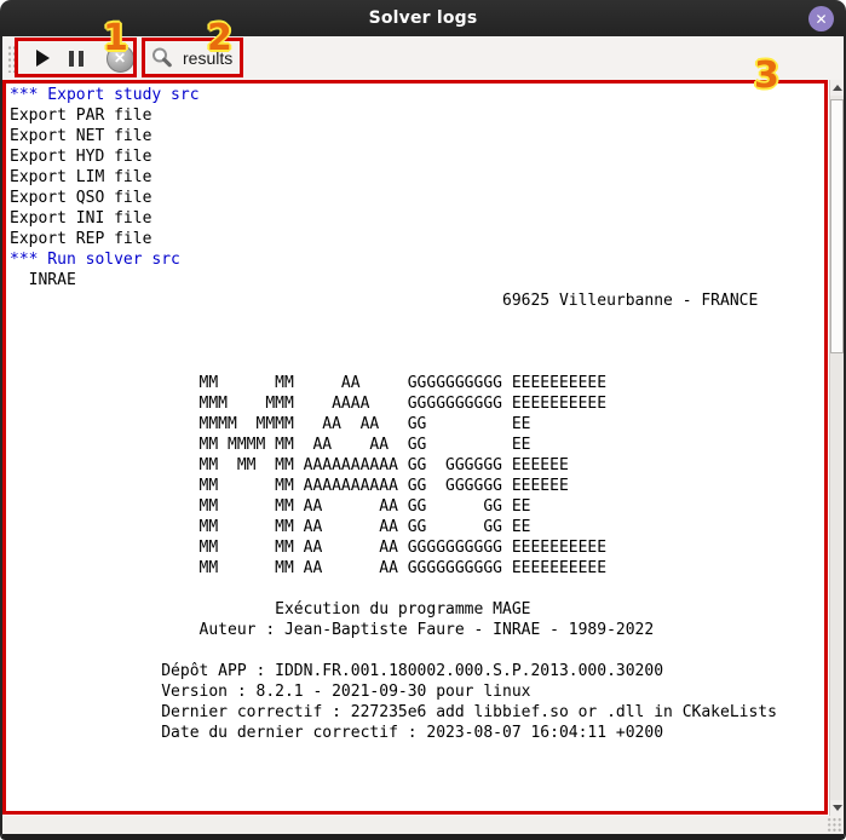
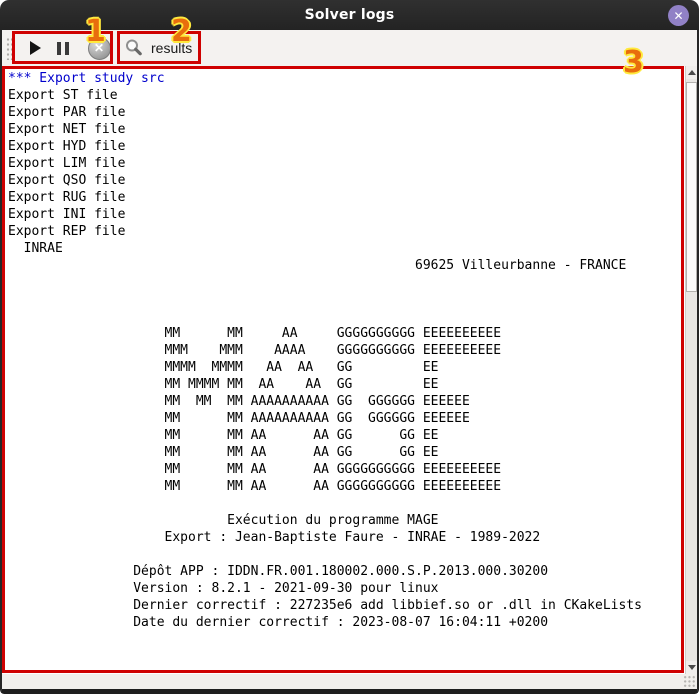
  Solver logs
  ✕
  ✕
  results
  *** Export study src
+ Export ST file
  Export PAR file
  Export NET file
  Export HYD file
  Export LIM file
  Export QSO file
+ Export RUG file
  Export INI file
  Export REP file
- *** Run solver src
  INRAE
  69625 Villeurbanne - FRANCE
  MM MM AA GGGGGGGGGG EEEEEEEEEE
  MMM MMM AAAA GGGGGGGGGG EEEEEEEEEE
  MMMM MMMM AA AA GG EE
  MM MMMM MM AA AA GG EE
  MM MM MM AAAAAAAAAA GG GGGGGG EEEEEE
  MM MM AAAAAAAAAA GG GGGGGG EEEEEE
  MM MM AA AA GG GG EE
  MM MM AA AA GG GG EE
  MM MM AA AA GGGGGGGGGG EEEEEEEEEE
  MM MM AA AA GGGGGGGGGG EEEEEEEEEE
  Exécution du programme MAGE
- Auteur : Jean-Baptiste Faure - INRAE - 1989-2022
+ Export : Jean-Baptiste Faure - INRAE - 1989-2022
  Dépôt APP : IDDN.FR.001.180002.000.S.P.2013.000.30200
  Version : 8.2.1 - 2021-09-30 pour linux
  Dernier correctif : 227235e6 add libbief.so or .dll in CKakeLists
  Date du dernier correctif : 2023-08-07 16:04:11 +0200
  1
  2
  3
